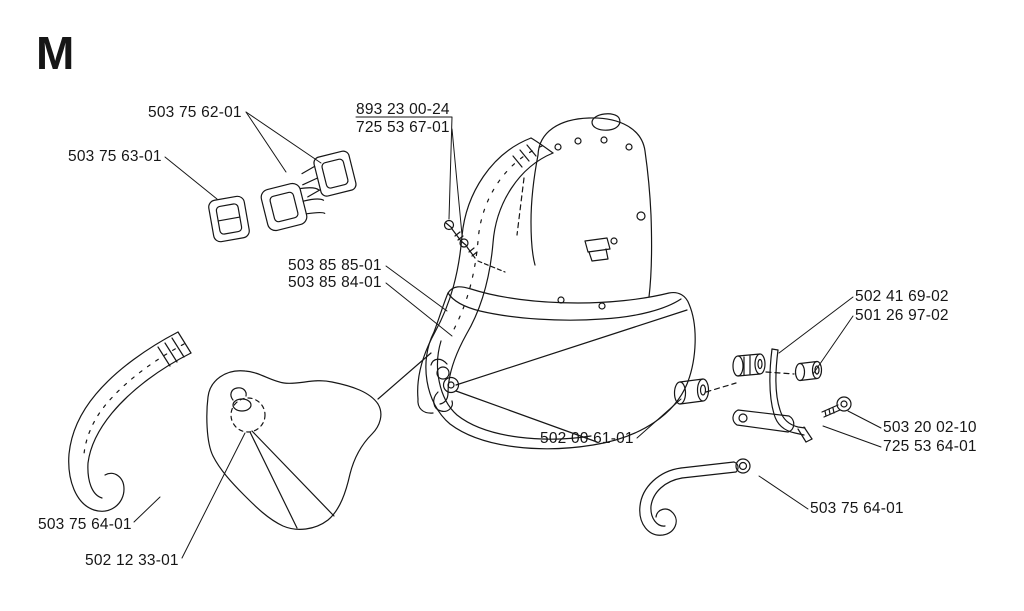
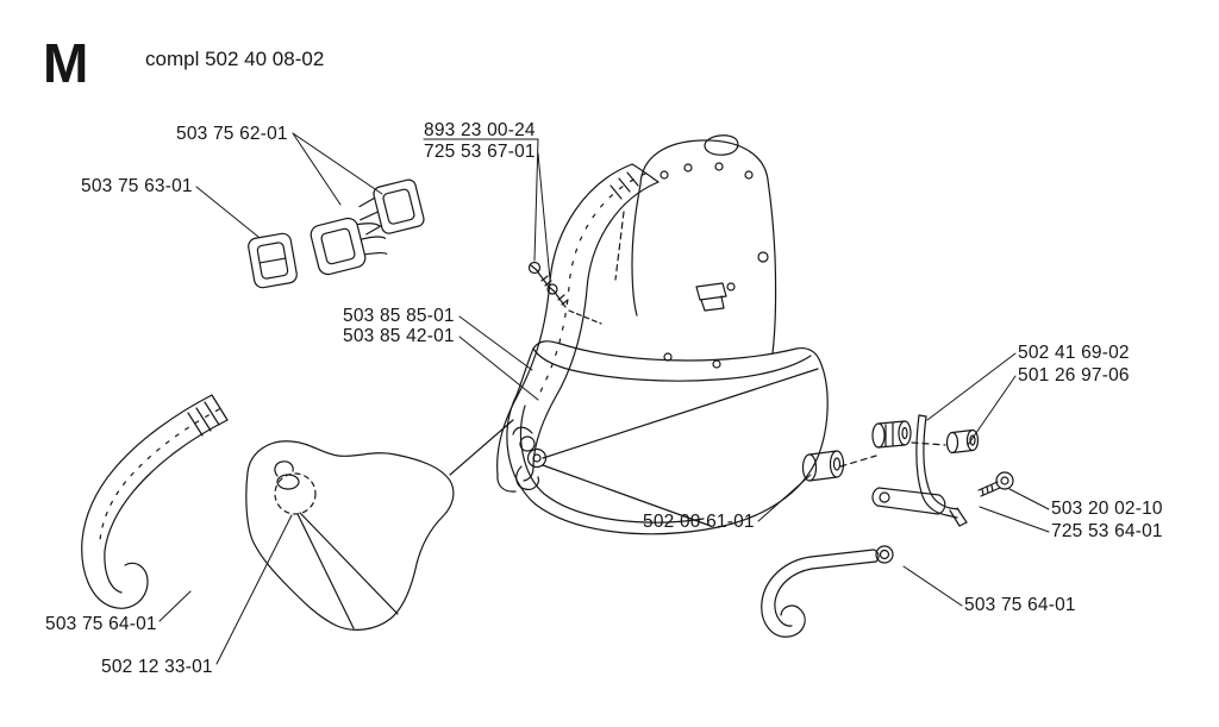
  M
+ compl 502 40 08-02
  503 75 62-01
  503 75 63-01
  893 23 00-24
  725 53 67-01
  503 85 85-01
- 503 85 84-01
+ 503 85 42-01
  502 41 69-02
- 501 26 97-02
+ 501 26 97-06
  503 20 02-10
  725 53 64-01
  502 00 61-01
  503 75 64-01
  502 12 33-01
  503 75 64-01
